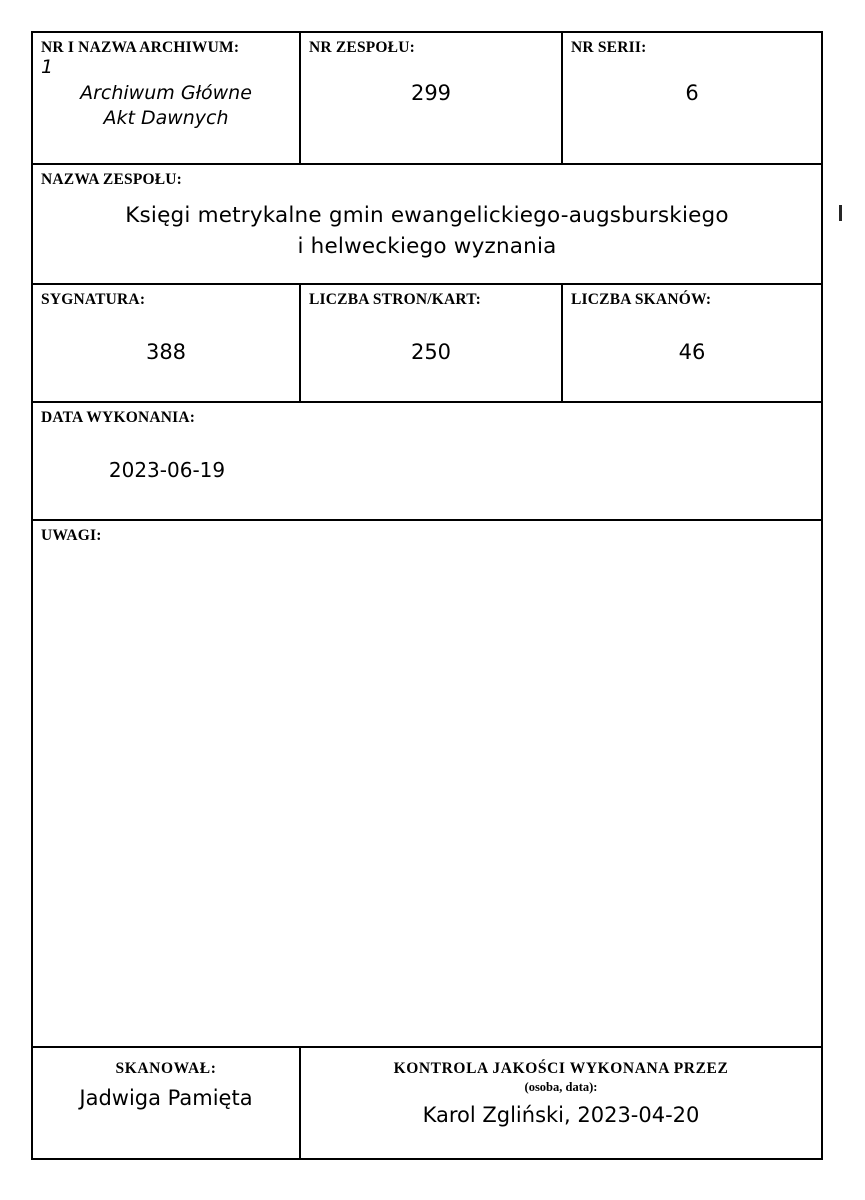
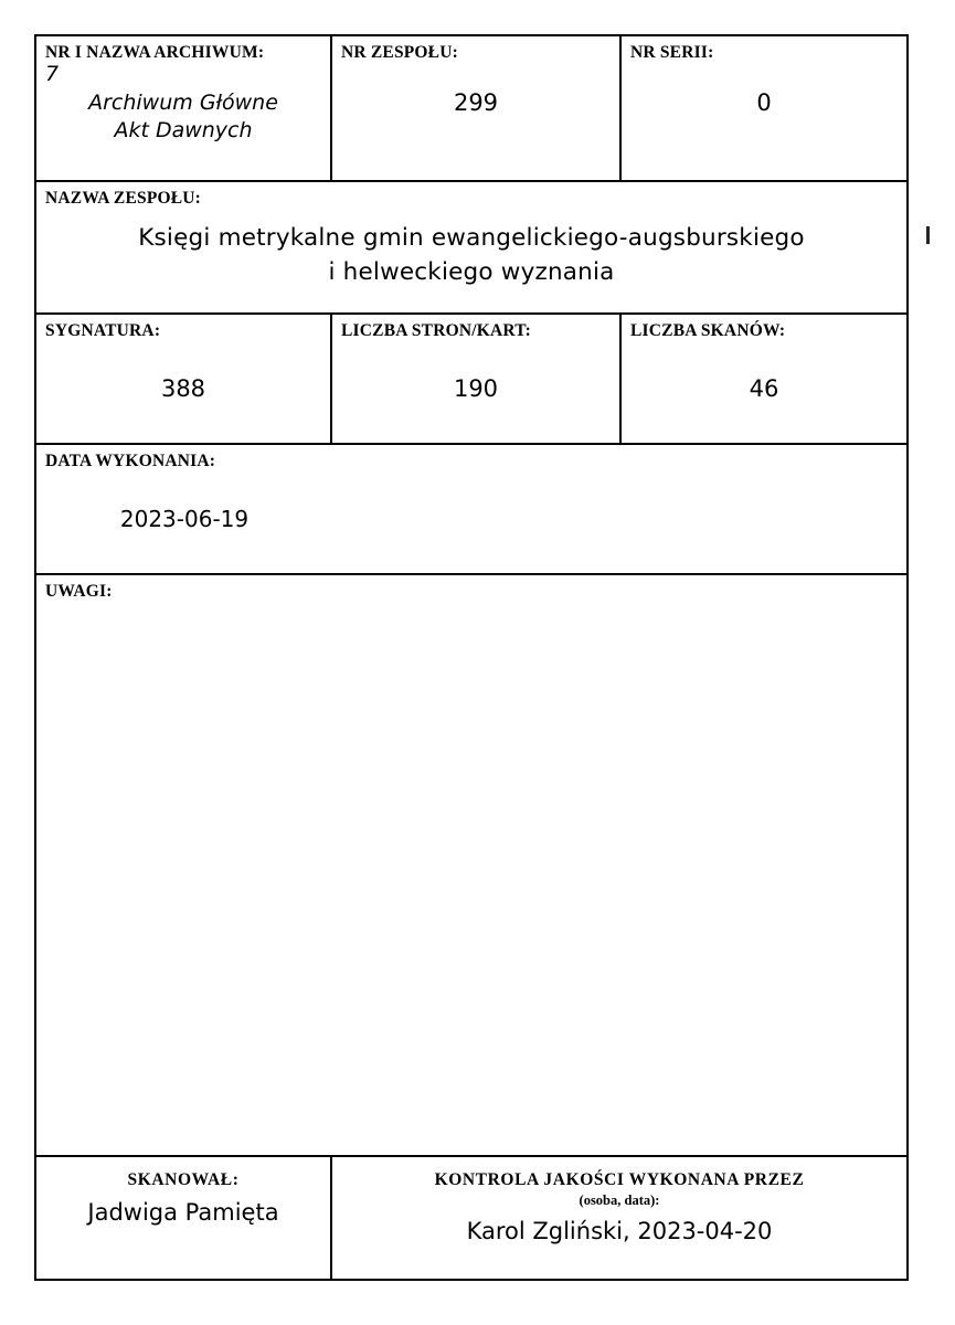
  NR I NAZWA ARCHIWUM:
- 1
+ 7
  Archiwum Główne
  Akt Dawnych
  NR ZESPOŁU:
  299
  NR SERII:
- 6
+ 0
  NAZWA ZESPOŁU:
  Księgi metrykalne gmin ewangelickiego-augsburskiego
  i helweckiego wyznania
  SYGNATURA:
  388
  LICZBA STRON/KART:
- 250
+ 190
  LICZBA SKANÓW:
  46
  DATA WYKONANIA:
  2023-06-19
  UWAGI:
  SKANOWAŁ:
  Jadwiga Pamięta
  KONTROLA JAKOŚCI WYKONANA PRZEZ
  (osoba, data):
  Karol Zgliński, 2023-04-20
